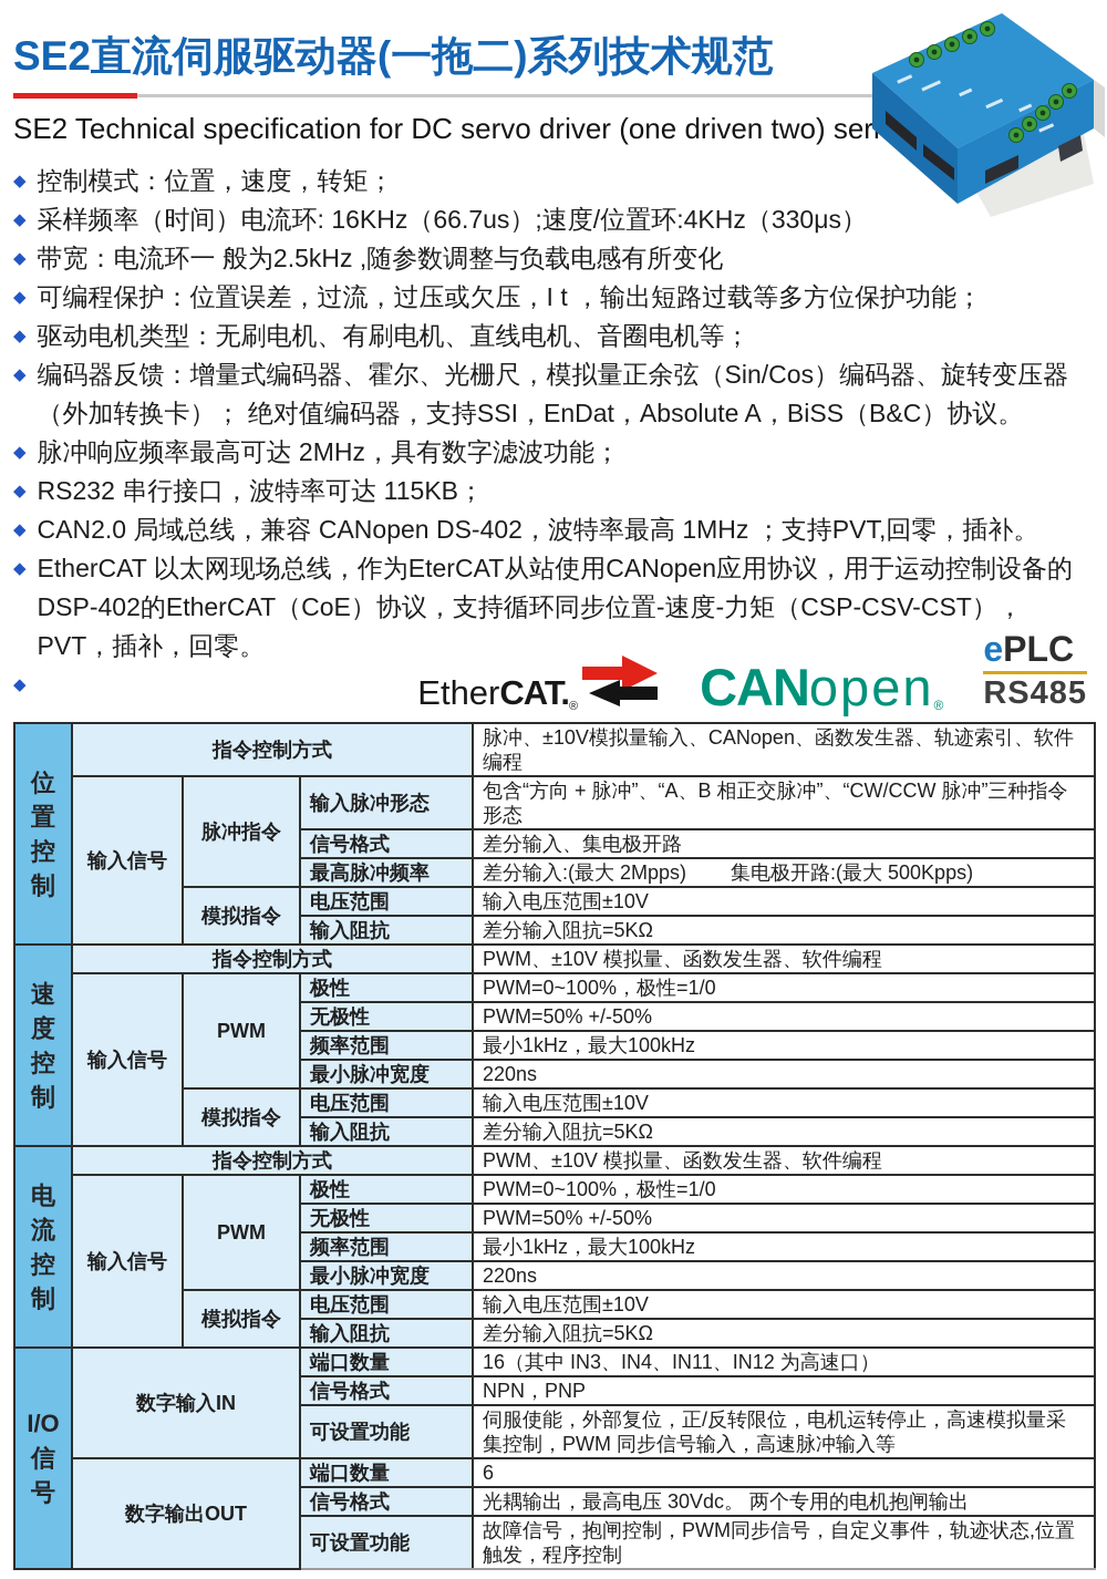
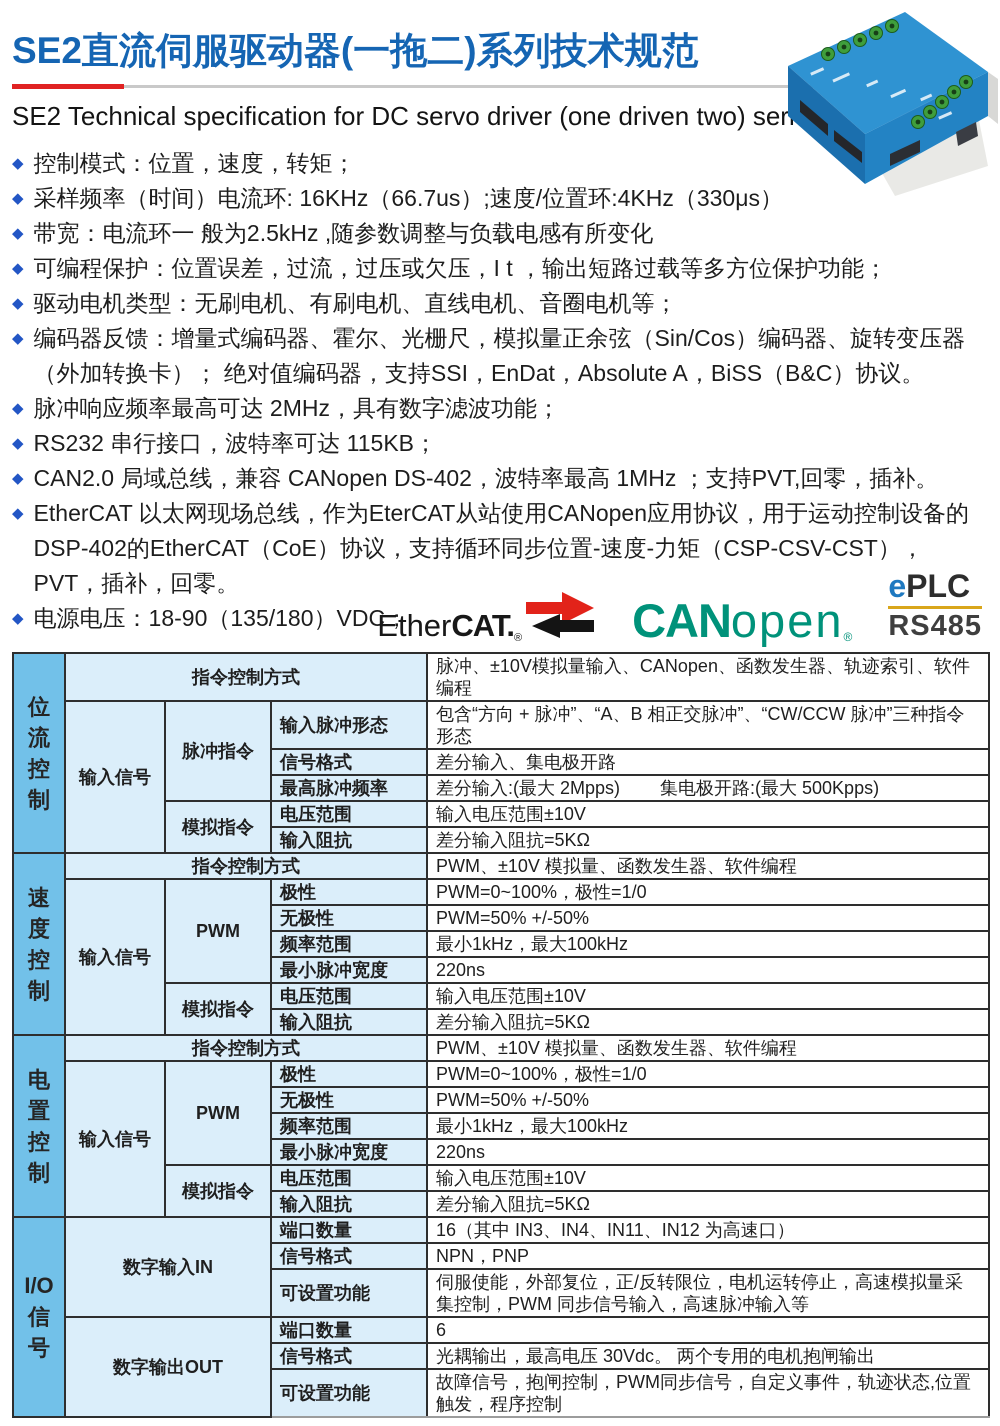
  SE2直流伺服驱动器(一拖二)系列技术规范
  SE2 Technical specification for DC servo driver (one driven two) ser
  ◆
  控制模式：位置，速度，转矩；
  ◆
  采样频率（时间）电流环: 16KHz（66.7us）;速度/位置环:4KHz（330μs）
  ◆
  带宽：电流环一 般为2.5kHz ,随参数调整与负载电感有所变化
  ◆
  可编程保护：位置误差，过流，过压或欠压，I t ，输出短路过载等多方位保护功能；
  ◆
  驱动电机类型：无刷电机、有刷电机、直线电机、音圈电机等；
  ◆
  编码器反馈：增量式编码器、霍尔、光栅尺，模拟量正余弦（Sin/Cos）编码器、旋转变压器（外加转换卡）； 绝对值编码器，支持SSI，EnDat，Absolute A，BiSS（B&C）协议。
  ◆
  脉冲响应频率最高可达 2MHz，具有数字滤波功能；
  ◆
  RS232 串行接口，波特率可达 115KB；
  ◆
  CAN2.0 局域总线，兼容 CANopen DS-402，波特率最高 1MHz ；支持PVT,回零，插补。
  ◆
  EtherCAT 以太网现场总线，作为EterCAT从站使用CANopen应用协议，用于运动控制设备的DSP-402的EtherCAT（CoE）协议，支持循环同步位置-速度-力矩（CSP-CSV-CST），PVT，插补，回零。
  ◆
+ 电源电压：18-90（135/180）VDC；
  Ether
  CAT.
  ®
  CAN
  open
  ®
  ePLC
  RS485
- 位 置 控 制	指令控制方式	脉冲、±10V模拟量输入、CANopen、函数发生器、轨迹索引、软件编程
+ 位 流 控 制	指令控制方式	脉冲、±10V模拟量输入、CANopen、函数发生器、轨迹索引、软件编程
  输入信号	脉冲指令	输入脉冲形态	包含“方向 + 脉冲”、“A、B 相正交脉冲”、“CW/CCW 脉冲”三种指令形态
  信号格式	差分输入、集电极开路
  最高脉冲频率	差分输入:(最大 2Mpps) 集电极开路:(最大 500Kpps)
  模拟指令	电压范围	输入电压范围±10V
  输入阻抗	差分输入阻抗=5KΩ
  速 度 控 制	指令控制方式	PWM、±10V 模拟量、函数发生器、软件编程
  输入信号	PWM	极性	PWM=0~100%，极性=1/0
  无极性	PWM=50% +/-50%
  频率范围	最小1kHz，最大100kHz
  最小脉冲宽度	220ns
  模拟指令	电压范围	输入电压范围±10V
  输入阻抗	差分输入阻抗=5KΩ
- 电 流 控 制	指令控制方式	PWM、±10V 模拟量、函数发生器、软件编程
+ 电 置 控 制	指令控制方式	PWM、±10V 模拟量、函数发生器、软件编程
  输入信号	PWM	极性	PWM=0~100%，极性=1/0
  无极性	PWM=50% +/-50%
  频率范围	最小1kHz，最大100kHz
  最小脉冲宽度	220ns
  模拟指令	电压范围	输入电压范围±10V
  输入阻抗	差分输入阻抗=5KΩ
  I/O 信 号	数字输入IN	端口数量	16（其中 IN3、IN4、IN11、IN12 为高速口）
  信号格式	NPN，PNP
  可设置功能	伺服使能，外部复位，正/反转限位，电机运转停止，高速模拟量采集控制，PWM 同步信号输入，高速脉冲输入等
  数字输出OUT	端口数量	6
  信号格式	光耦输出，最高电压 30Vdc。 两个专用的电机抱闸输出
  可设置功能	故障信号，抱闸控制，PWM同步信号，自定义事件，轨迹状态,位置触发，程序控制
